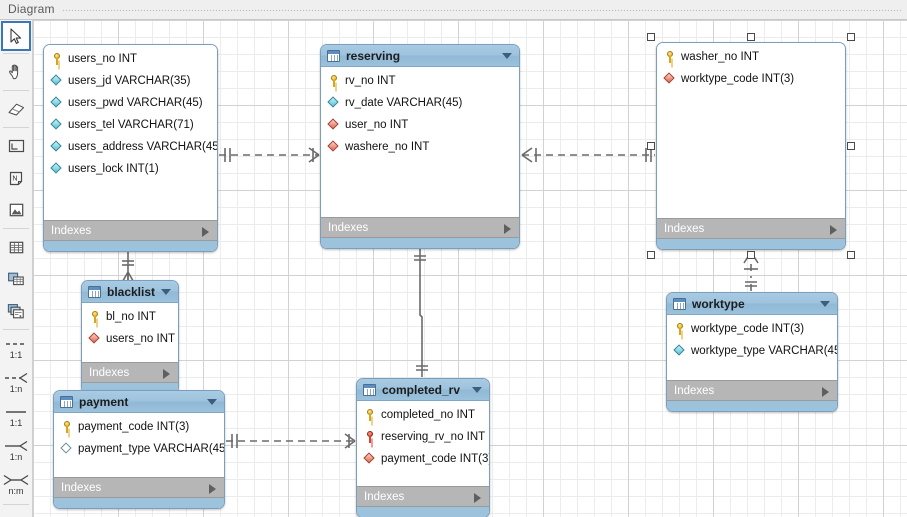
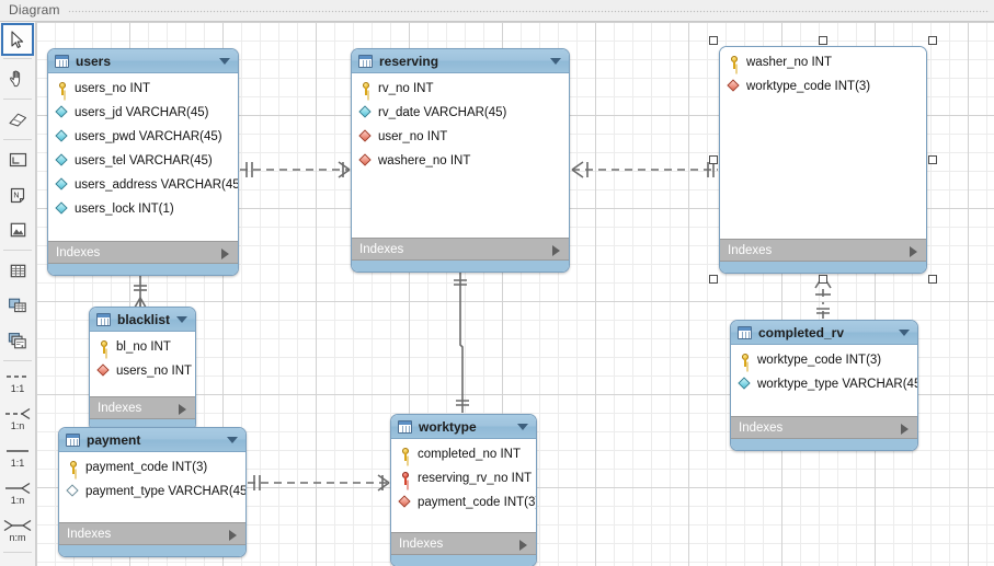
  Diagram
  1:1
  1:n
  1:1
  1:n
  n:m
+ users
  users_no INT
- users_jd VARCHAR(35)
+ users_jd VARCHAR(45)
  users_pwd VARCHAR(45)
- users_tel VARCHAR(71)
+ users_tel VARCHAR(45)
  users_address VARCHAR(45
  users_lock INT(1)
  Indexes
  reserving
  rv_no INT
  rv_date VARCHAR(45)
  user_no INT
  washere_no INT
  Indexes
  washer_no INT
  worktype_code INT(3)
  Indexes
  blacklist
  bl_no INT
  users_no INT
  Indexes
- worktype
+ completed_rv
  worktype_code INT(3)
  worktype_type VARCHAR(4
  Indexes
  payment
  payment_code INT(3)
  payment_type VARCHAR(45
  Indexes
- completed_rv
+ worktype
  completed_no INT
  reserving_rv_no INT
  payment_code INT(3
  Indexes
